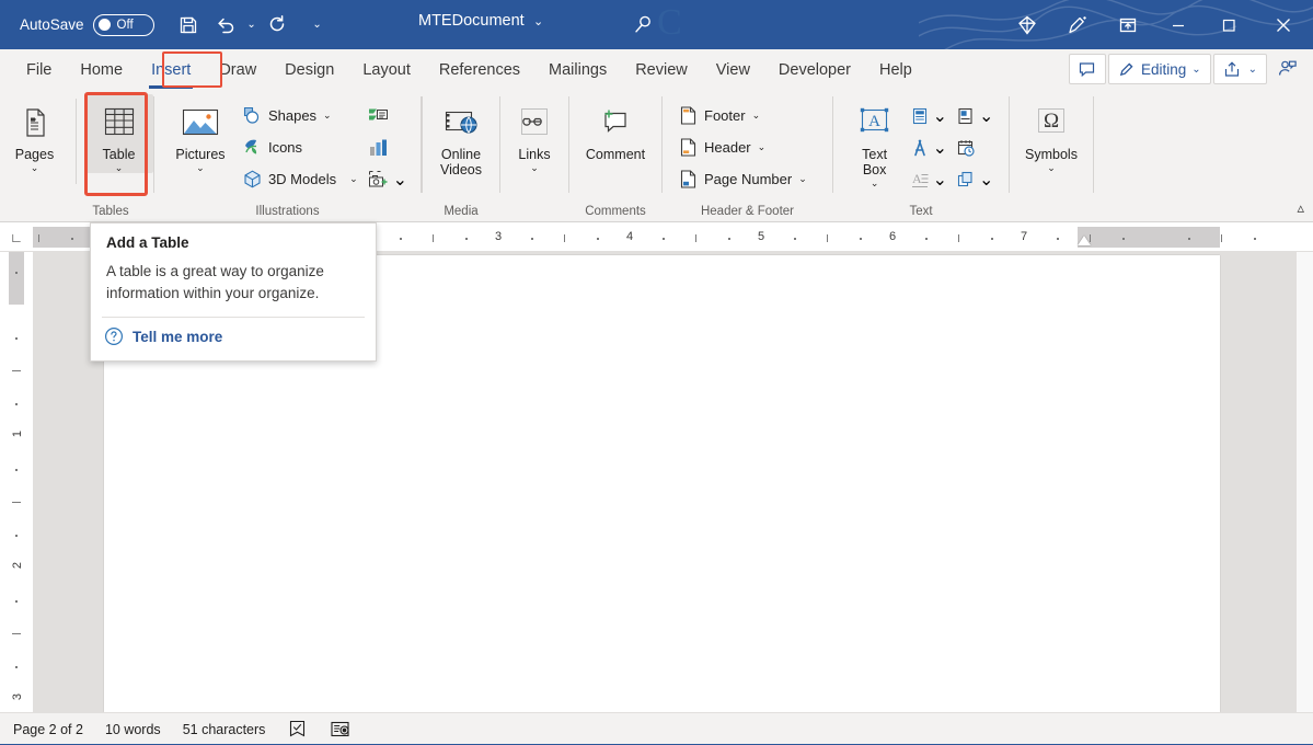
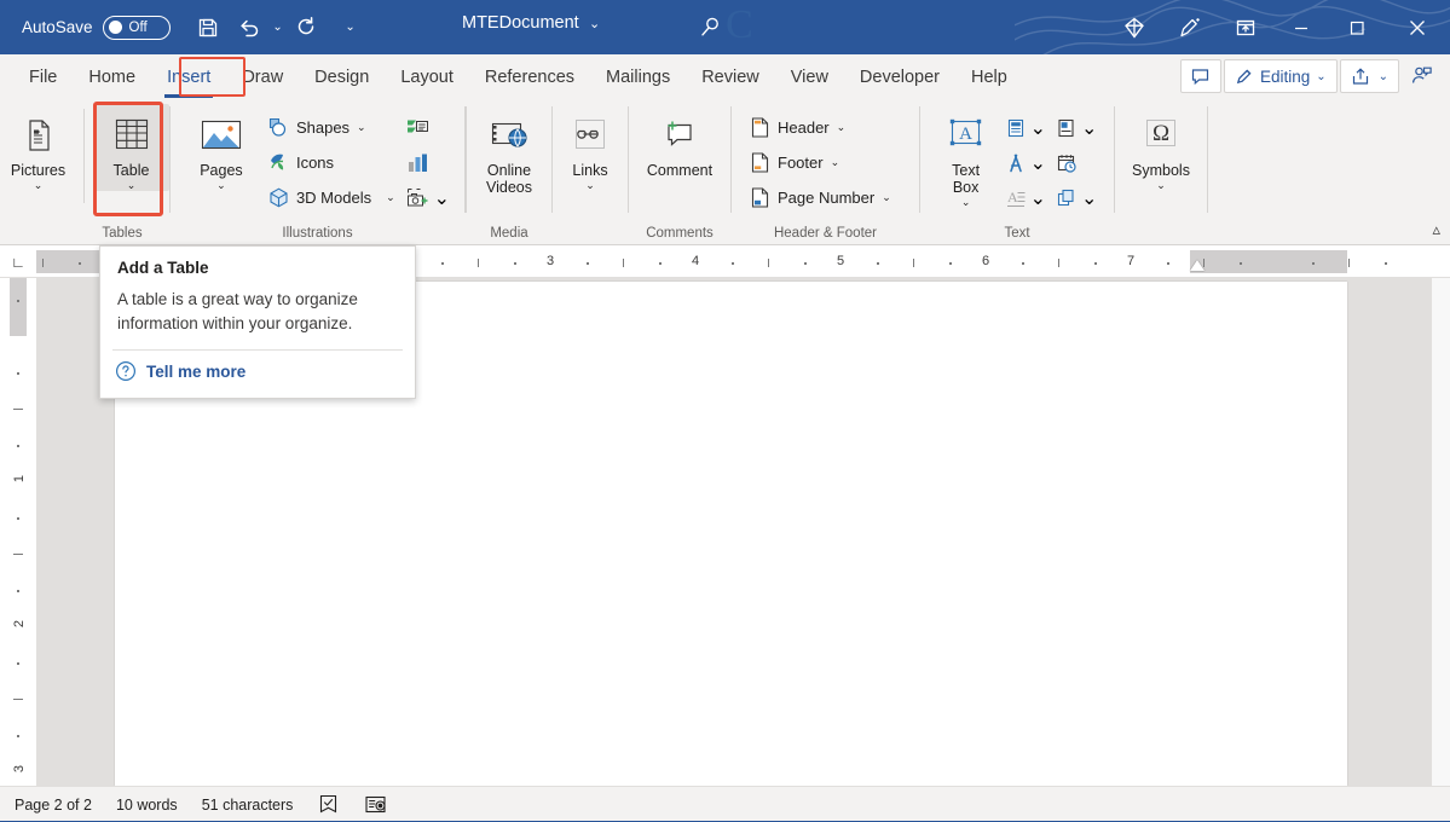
  AutoSave
  Off
  ⌄
  ⌄
  MTEDocument
  ⌄
  File
  Home
  Insert
  Draw
  Design
  Layout
  References
  Mailings
  Review
  View
  Developer
  Help
  Editing
  ⌄
  ⌄
- Pages
+ Pictures
  ⌄
  Table
  ⌄
  Tables
- Pictures
+ Pages
  ⌄
  Shapes
  ⌄
  Icons
  3D Models
  ⌄
  ⌄
  Illustrations
  Online
  Videos
  Media
  Links
  ⌄
  Comment
  Comments
- Footer
+ Header
  ⌄
- Header
+ Footer
  ⌄
  Page Number
  ⌄
  Header & Footer
  A
  Text
  Box
  ⌄
  ⌄
  ⌄
  A
  ⌄
  ⌄
  ⌄
  Text
  Ω
  Symbols
  ⌄
  ▵
  ∟
  3
  4
  5
  6
  7
  Add a Table
  A table is a great way to organize information within your organize.
  Tell me more
  Page 2 of 2
  10 words
  51 characters
